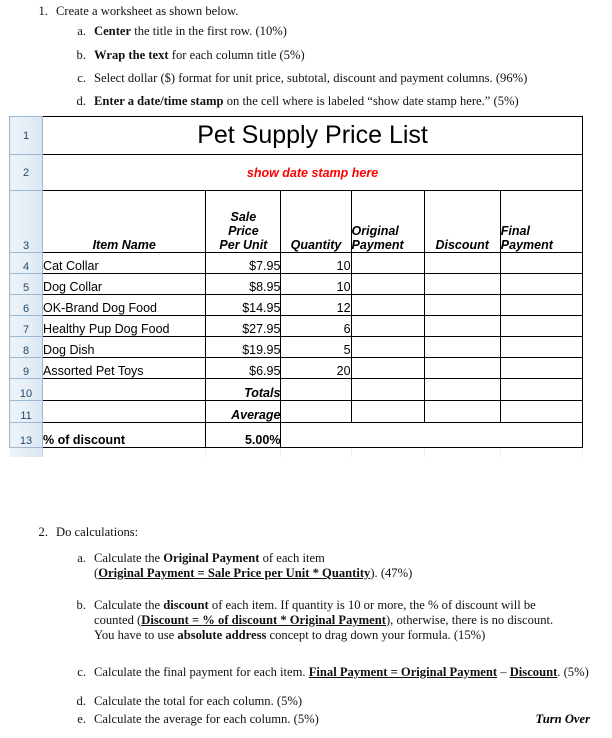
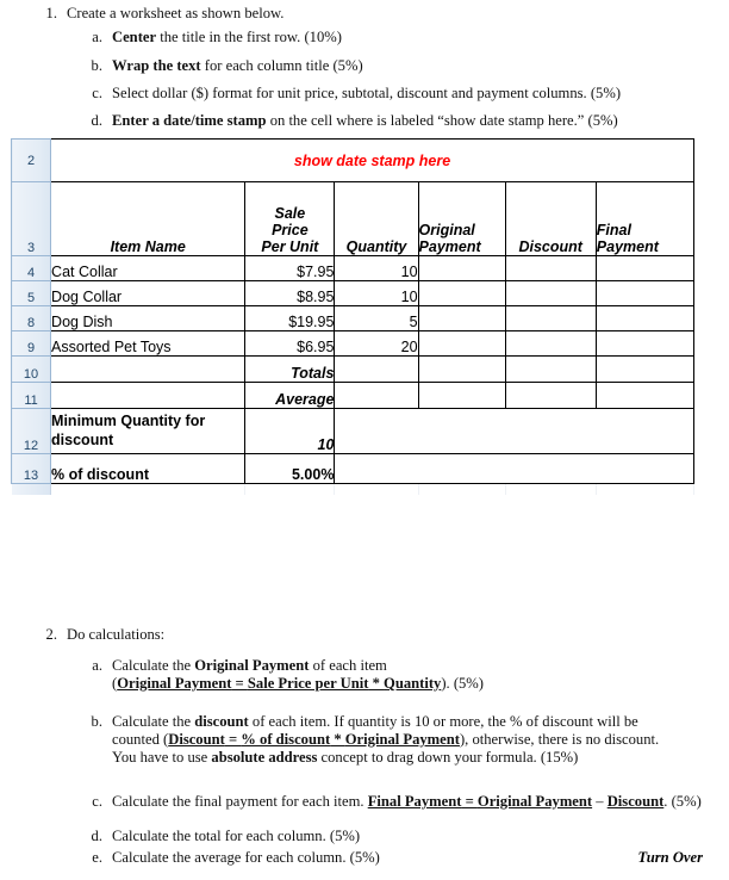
  1.
  Create a worksheet as shown below.
  a.
  Center the title in the first row. (10%)
  b.
  Wrap the text for each column title (5%)
  c.
- Select dollar ($) format for unit price, subtotal, discount and payment columns. (96%)
+ Select dollar ($) format for unit price, subtotal, discount and payment columns. (5%)
  d.
  Enter a date/time stamp on the cell where is labeled “show date stamp here.” (5%)
- 1	Pet Supply Price List
  2	show date stamp here
  3	Item Name	Sale Price Per Unit	Quantity	Original Payment	Discount	Final Payment
  4	Cat Collar	$7.95	10
  5	Dog Collar	$8.95	10
- 6	OK-Brand Dog Food	$14.95	12
- 7	Healthy Pup Dog Food	$27.95	6
  8	Dog Dish	$19.95	5
  9	Assorted Pet Toys	$6.95	20
  10		Totals
  11		Average
+ 12	Minimum Quantity for discount	10
  13	% of discount	5.00%
  2.
  Do calculations:
  a.
  Calculate the Original Payment of each item
- (Original Payment = Sale Price per Unit * Quantity). (47%)
+ (Original Payment = Sale Price per Unit * Quantity). (5%)
  b.
  Calculate the discount of each item. If quantity is 10 or more, the % of discount will be
  counted (Discount = % of discount * Original Payment), otherwise, there is no discount.
  You have to use absolute address concept to drag down your formula. (15%)
  c.
  Calculate the final payment for each item. Final Payment = Original Payment – Discount. (5%)
  d.
  Calculate the total for each column. (5%)
  e.
  Calculate the average for each column. (5%)
  Turn Over
